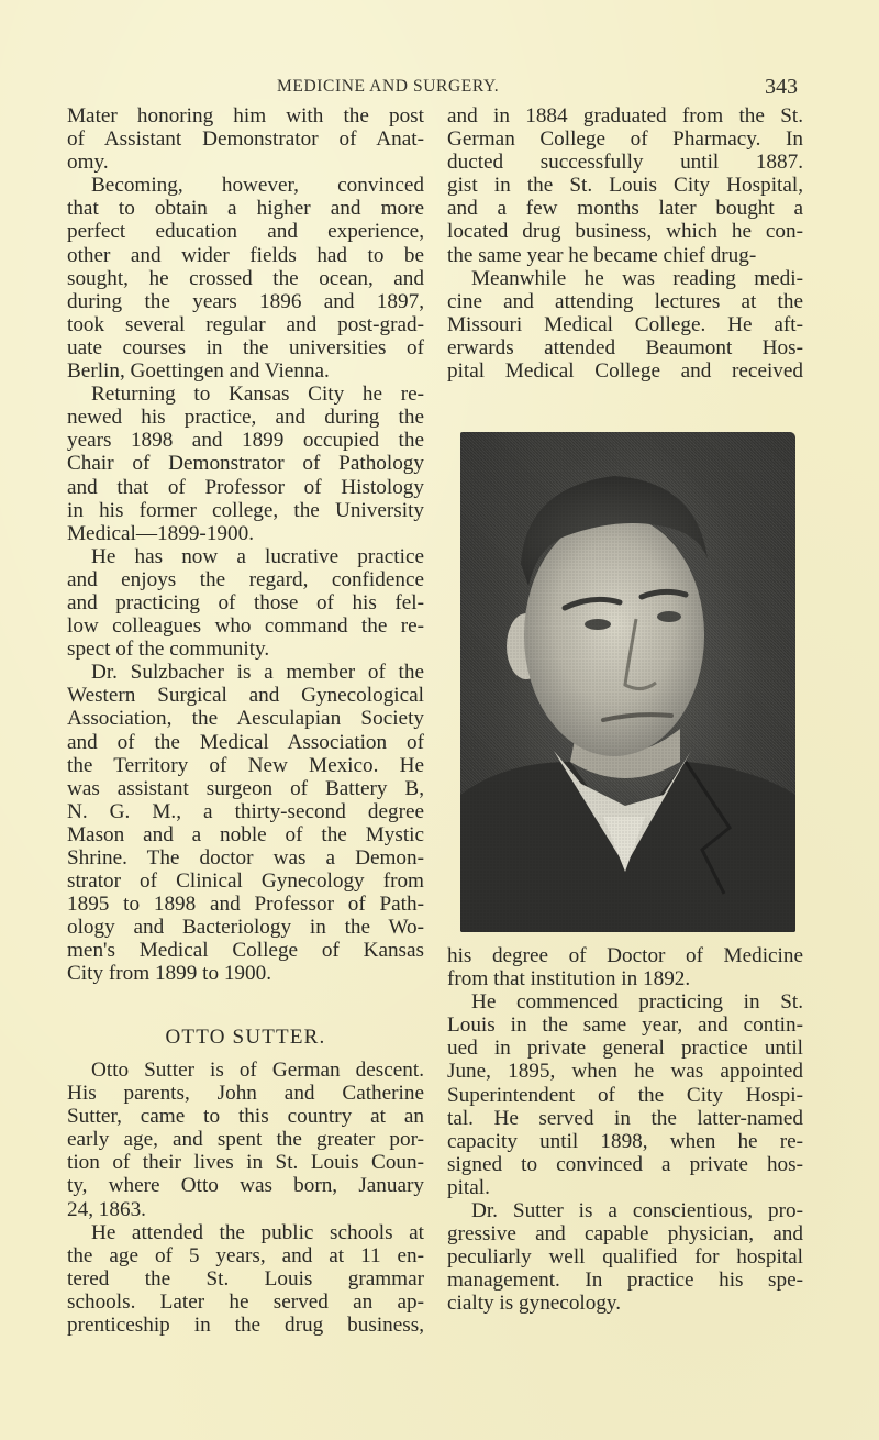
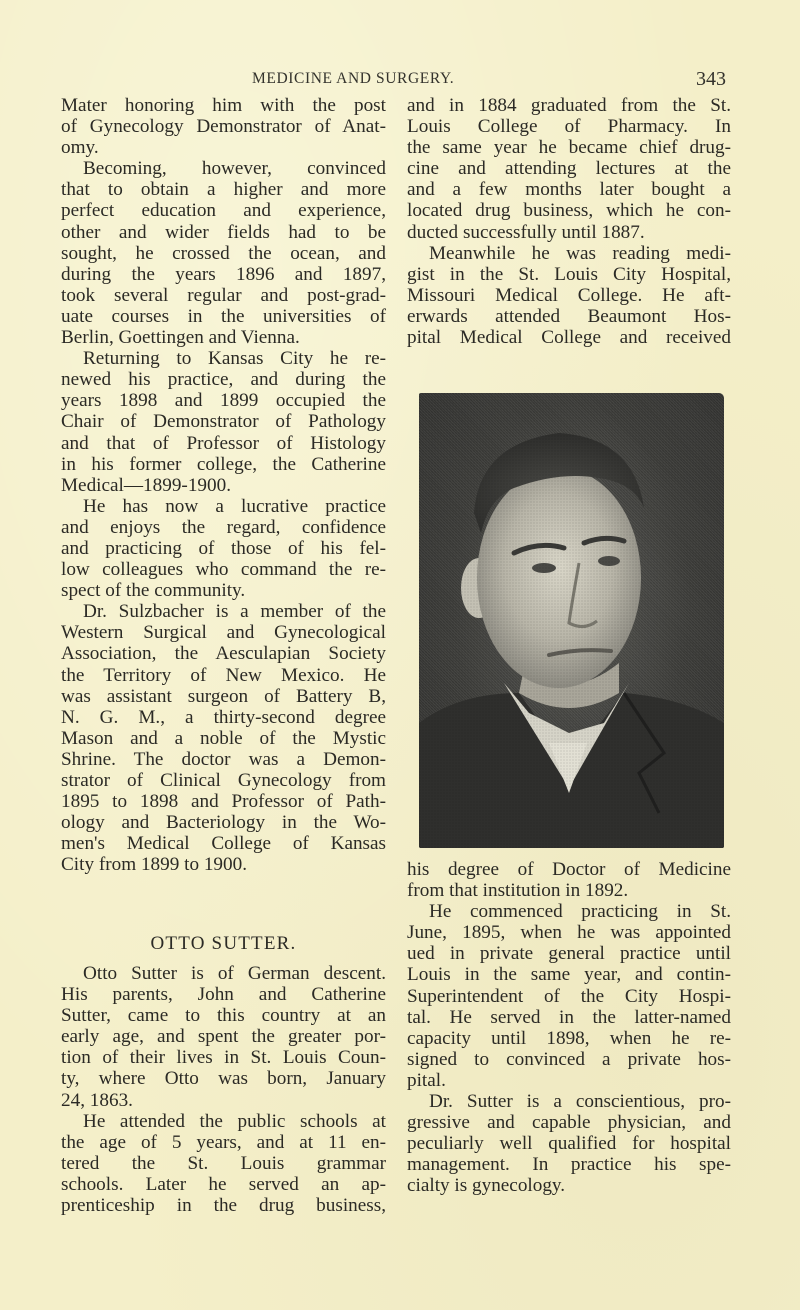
  MEDICINE AND SURGERY.
  343
  Mater honoring him with the post
- of Assistant Demonstrator of Anat-
+ of Gynecology Demonstrator of Anat-
  omy.
  Becoming, however, convinced
  that to obtain a higher and more
  perfect education and experience,
  other and wider fields had to be
  sought, he crossed the ocean, and
  during the years 1896 and 1897,
  took several regular and post-grad-
  uate courses in the universities of
  Berlin, Goettingen and Vienna.
  Returning to Kansas City he re-
  newed his practice, and during the
  years 1898 and 1899 occupied the
  Chair of Demonstrator of Pathology
  and that of Professor of Histology
- in his former college, the University
+ in his former college, the Catherine
  Medical—1899-1900.
  He has now a lucrative practice
  and enjoys the regard, confidence
  and practicing of those of his fel-
  low colleagues who command the re-
  spect of the community.
  Dr. Sulzbacher is a member of the
  Western Surgical and Gynecological
  Association, the Aesculapian Society
- and of the Medical Association of
  the Territory of New Mexico. He
  was assistant surgeon of Battery B,
  N. G. M., a thirty-second degree
  Mason and a noble of the Mystic
  Shrine. The doctor was a Demon-
  strator of Clinical Gynecology from
  1895 to 1898 and Professor of Path-
  ology and Bacteriology in the Wo-
  men's Medical College of Kansas
  City from 1899 to 1900.
  OTTO SUTTER.
  Otto Sutter is of German descent.
  His parents, John and Catherine
  Sutter, came to this country at an
  early age, and spent the greater por-
  tion of their lives in St. Louis Coun-
  ty, where Otto was born, January
  24, 1863.
  He attended the public schools at
  the age of 5 years, and at 11 en-
  tered the St. Louis grammar
  schools. Later he served an ap-
  prenticeship in the drug business,
  and in 1884 graduated from the St.
- German College of Pharmacy. In
+ Louis College of Pharmacy. In
- ducted successfully until 1887.
+ the same year he became chief drug-
- gist in the St. Louis City Hospital,
+ cine and attending lectures at the
  and a few months later bought a
  located drug business, which he con-
- the same year he became chief drug-
+ ducted successfully until 1887.
  Meanwhile he was reading medi-
- cine and attending lectures at the
+ gist in the St. Louis City Hospital,
  Missouri Medical College. He aft-
  erwards attended Beaumont Hos-
  pital Medical College and received
  his degree of Doctor of Medicine
  from that institution in 1892.
  He commenced practicing in St.
- Louis in the same year, and contin-
+ June, 1895, when he was appointed
  ued in private general practice until
- June, 1895, when he was appointed
+ Louis in the same year, and contin-
  Superintendent of the City Hospi-
  tal. He served in the latter-named
  capacity until 1898, when he re-
  signed to convinced a private hos-
  pital.
  Dr. Sutter is a conscientious, pro-
  gressive and capable physician, and
  peculiarly well qualified for hospital
  management. In practice his spe-
  cialty is gynecology.
